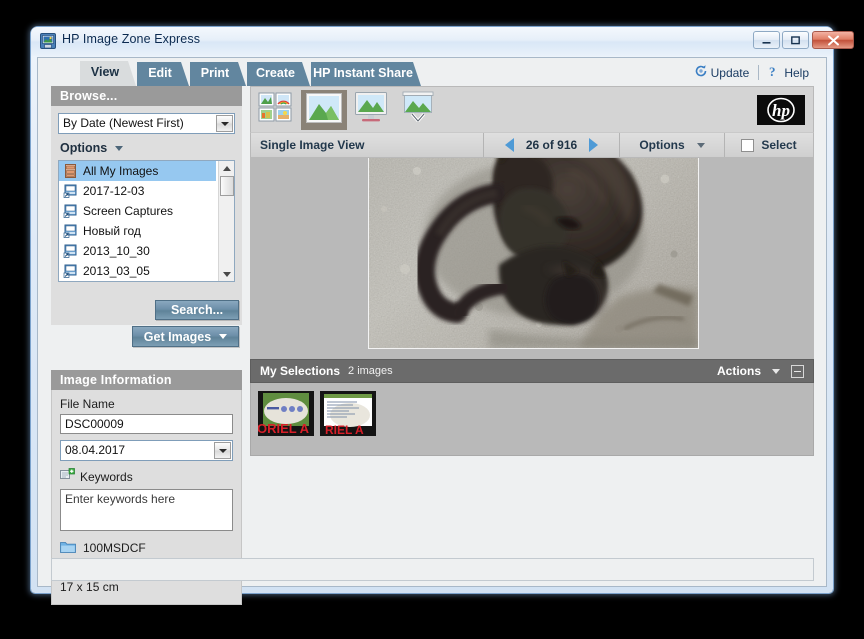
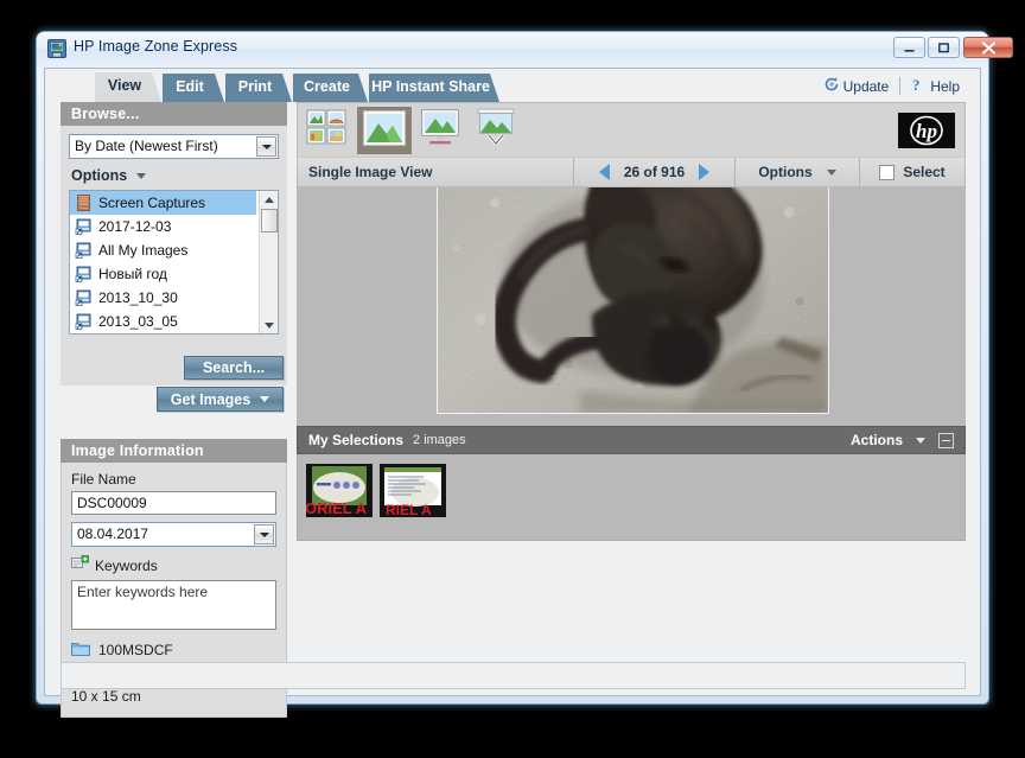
  HP Image Zone Express
  View
  Edit
  Print
  Create
  HP Instant Share
  Update
  ?
  Help
  Browse...
  By Date (Newest First)
  Options
- All My Images
+ Screen Captures
  2017-12-03
- Screen Captures
+ All My Images
  Новый год
  2013_10_30
  2013_03_05
  Search...
  Get Images
  Image Information
  File Name
  DSC00009
  08.04.2017
  Keywords
  Enter keywords here
  100MSDCF
- 17 x 15 cm
+ 10 x 15 cm
  hp
  Single Image View
  26 of 916
  Options
  Select
  My Selections
  2 images
  Actions
  ORIEL A
  RIEL A
